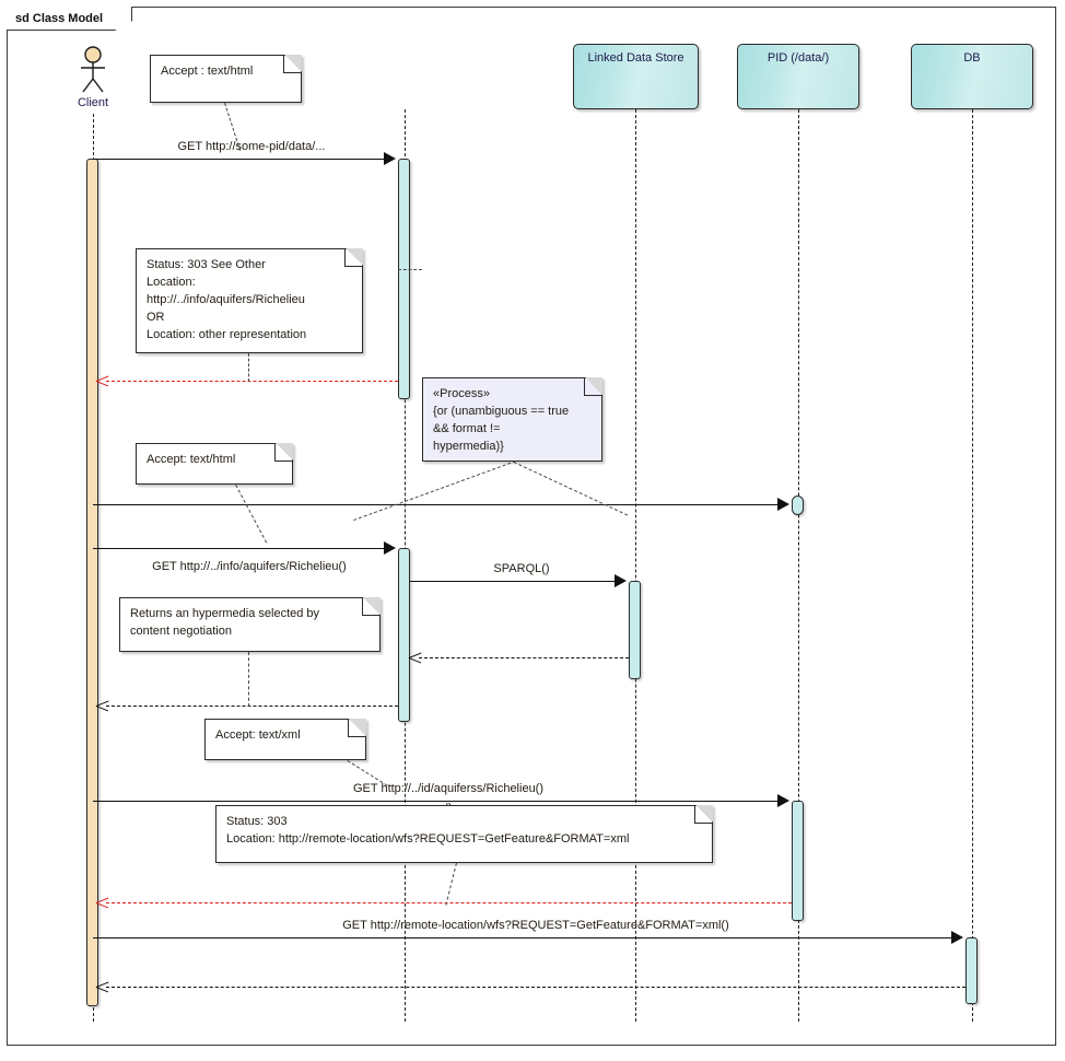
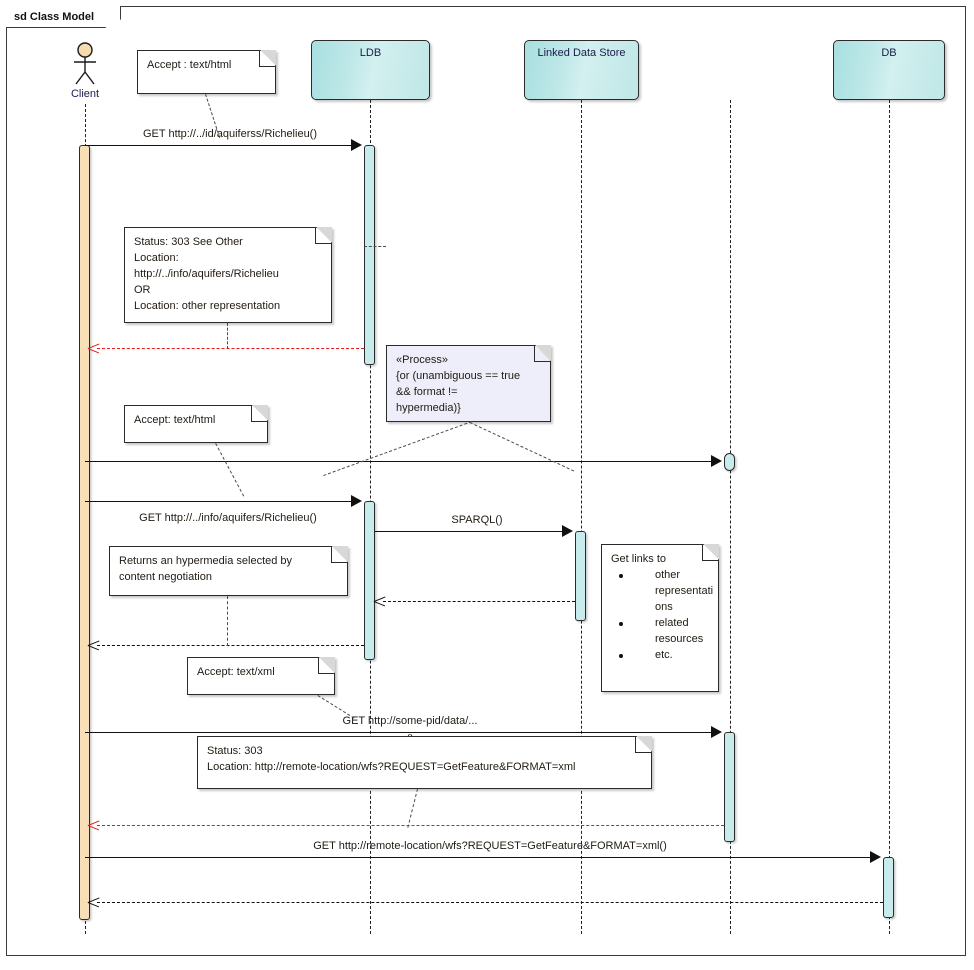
  sd Class Model
  Client
+ LDB
  Linked Data Store
- PID (/data/)
  DB
- GET http://some-pid/data/...
+ GET http://../id/aquiferss/Richelieu()
  GET http://../info/aquifers/Richelieu()
  SPARQL()
- GET http://../id/aquiferss/Richelieu()
+ GET http://some-pid/data/...
  GET http://remote-location/wfs?REQUEST=GetFeature&FORMAT=xml()
  Accept : text/html
  Status: 303 See Other
  Location:
  http://../info/aquifers/Richelieu
  OR
  Location: other representation
  «Process»
  {or (unambiguous == true
  && format !=
  hypermedia)}
  Accept: text/html
  Returns an hypermedia selected by
  content negotiation
+ Get links to
+ other
+ representati
+ ons
+ related
+ resources
+ etc.
  Accept: text/xml
  Status: 303
  Location: http://remote-location/wfs?REQUEST=GetFeature&FORMAT=xml
